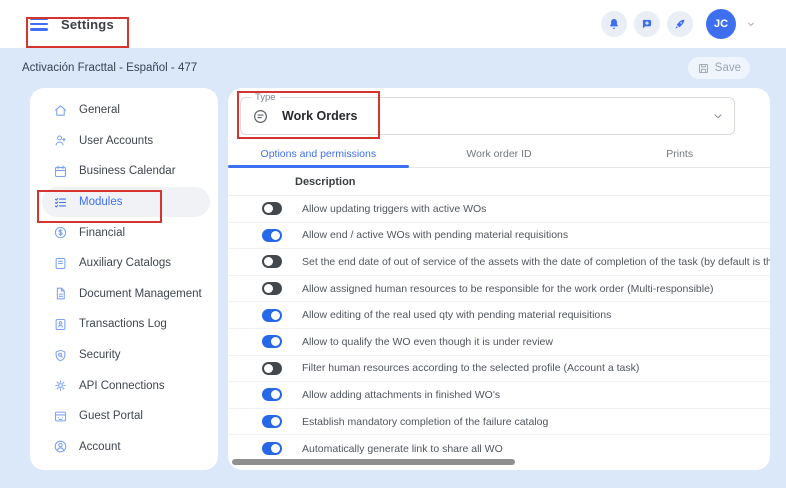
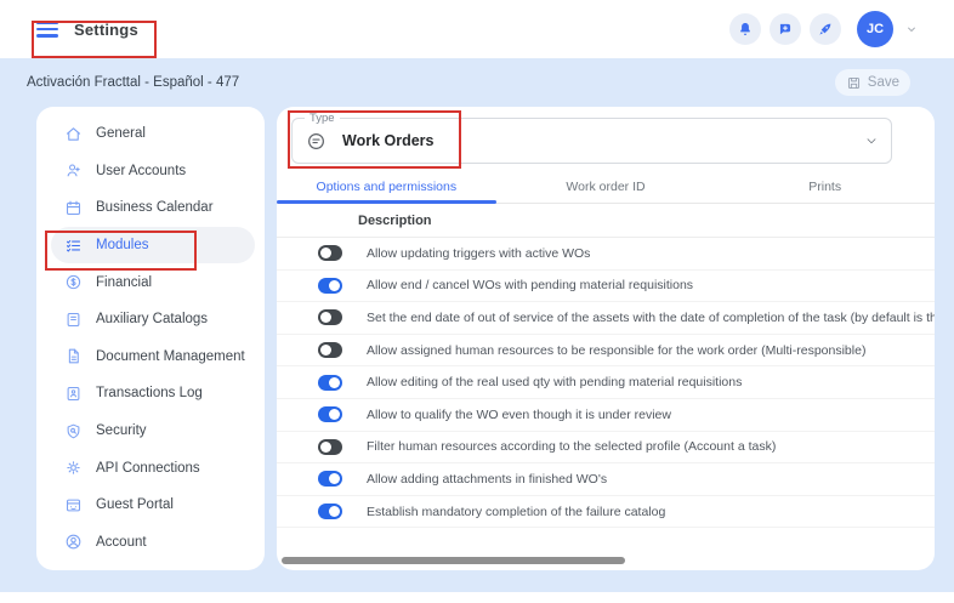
  Settings
  JC
  Activación Fracttal - Español - 477
  Save
  General
  User Accounts
  Business Calendar
  Modules
  Financial
  Auxiliary Catalogs
  Document Management
  Transactions Log
  Security
  API Connections
  Guest Portal
  Account
  Type
  Work Orders
  Options and permissions
  Work order ID
  Prints
  Description
  Allow updating triggers with active WOs
- Allow end / active WOs with pending material requisitions
+ Allow end / cancel WOs with pending material requisitions
  Set the end date of out of service of the assets with the date of completion of the task (by default is th
  Allow assigned human resources to be responsible for the work order (Multi-responsible)
  Allow editing of the real used qty with pending material requisitions
  Allow to qualify the WO even though it is under review
  Filter human resources according to the selected profile (Account a task)
  Allow adding attachments in finished WO's
  Establish mandatory completion of the failure catalog
- Automatically generate link to share all WO
